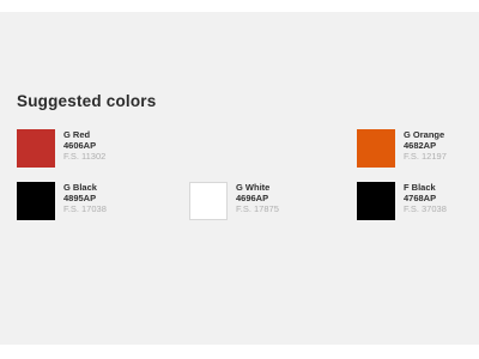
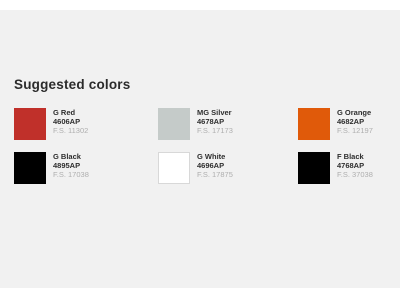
  Suggested colors
  G Red
  4606AP
  F.S. 11302
+ MG Silver
+ 4678AP
+ F.S. 17173
  G Orange
  4682AP
  F.S. 12197
  G Black
  4895AP
  F.S. 17038
  G White
  4696AP
  F.S. 17875
  F Black
  4768AP
  F.S. 37038
